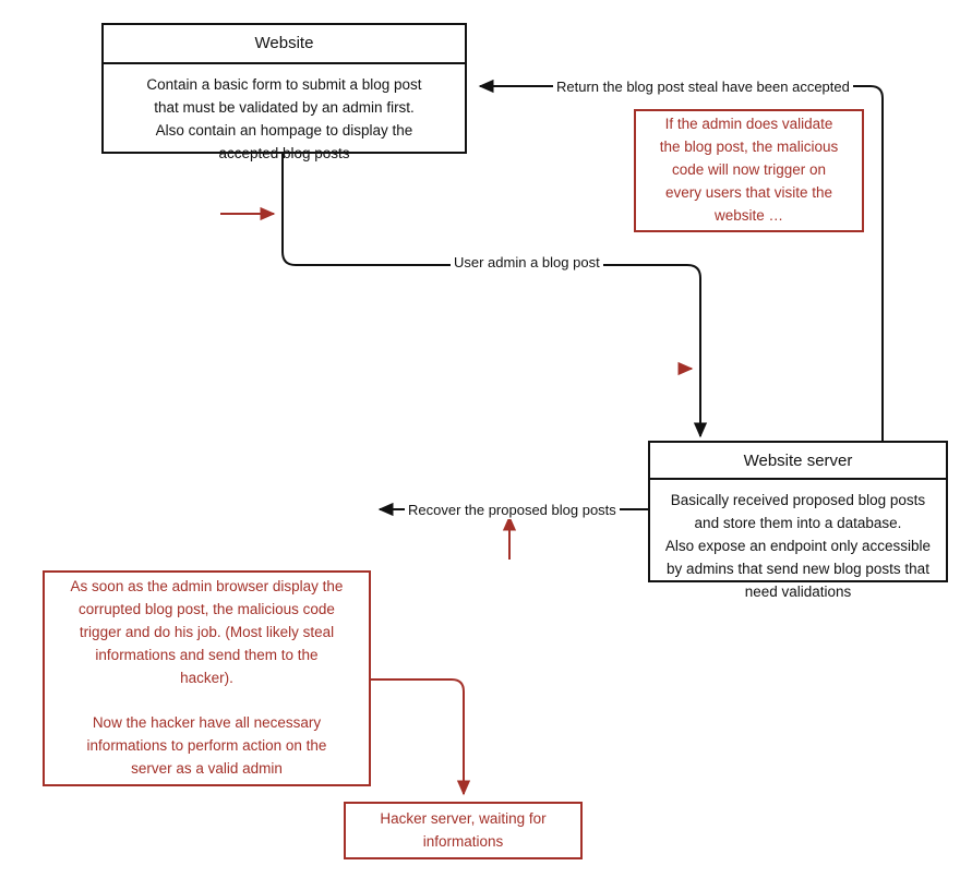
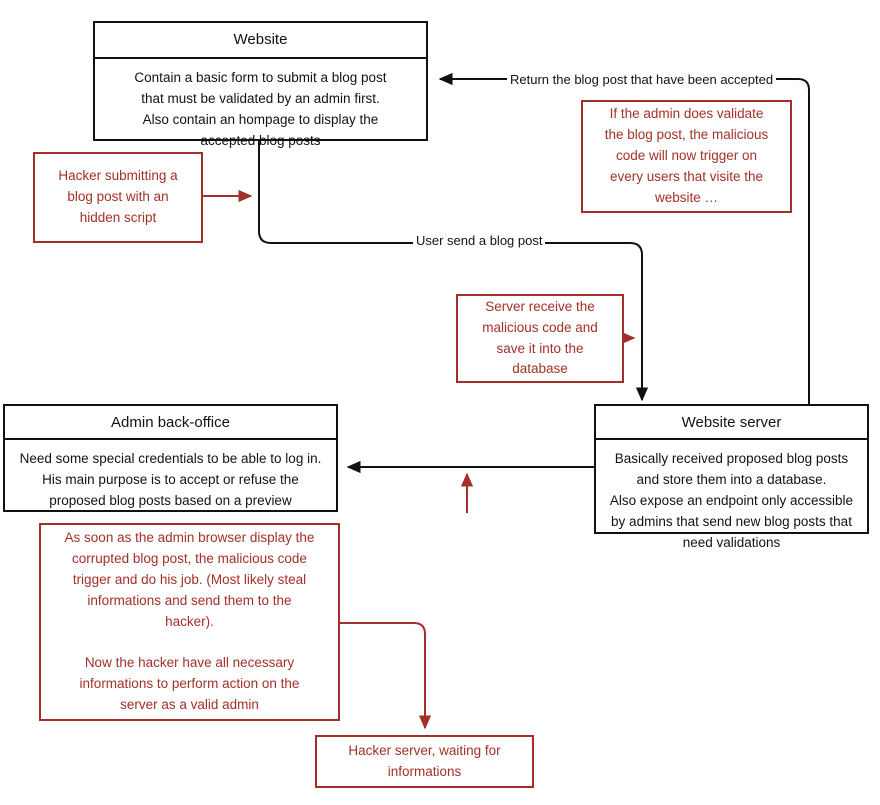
- Return the blog post steal have been accepted
+ Return the blog post that have been accepted
- User admin a blog post
+ User send a blog post
- Recover the proposed blog posts
  Website
  Contain a basic form to submit a blog post
  that must be validated by an admin first.
  Also contain an hompage to display the
  accepted blog posts
+ Admin back-office
+ Need some special credentials to be able to log in.
+ His main purpose is to accept or refuse the
+ proposed blog posts based on a preview
  Website server
  Basically received proposed blog posts
  and store them into a database.
  Also expose an endpoint only accessible
  by admins that send new blog posts that
  need validations
+ Hacker submitting a
+ blog post with an
+ hidden script
  If the admin does validate
  the blog post, the malicious
  code will now trigger on
  every users that visite the
  website …
+ Server receive the
+ malicious code and
+ save it into the
+ database
  As soon as the admin browser display the
  corrupted blog post, the malicious code
  trigger and do his job. (Most likely steal
  informations and send them to the
  hacker).
  Now the hacker have all necessary
  informations to perform action on the
  server as a valid admin
  Hacker server, waiting for
  informations
